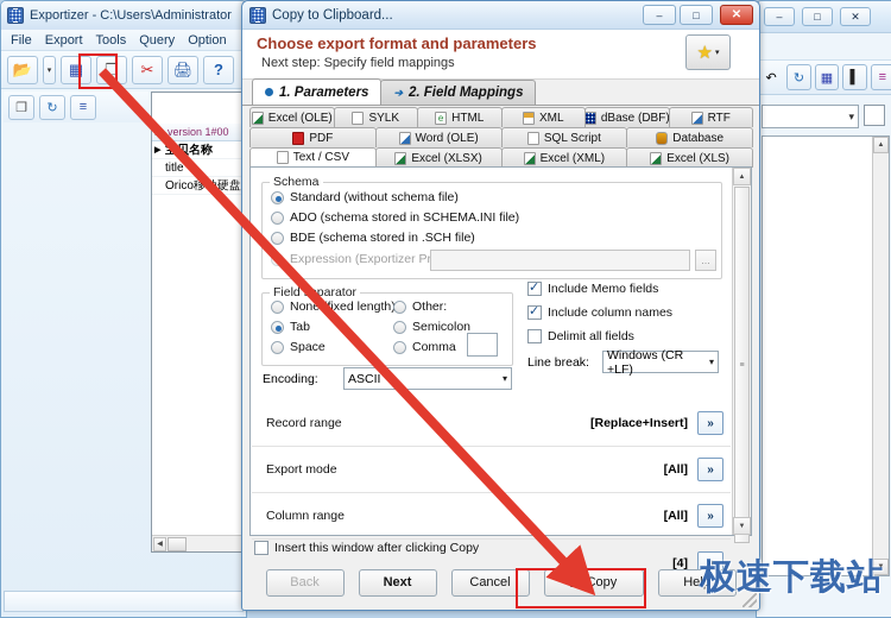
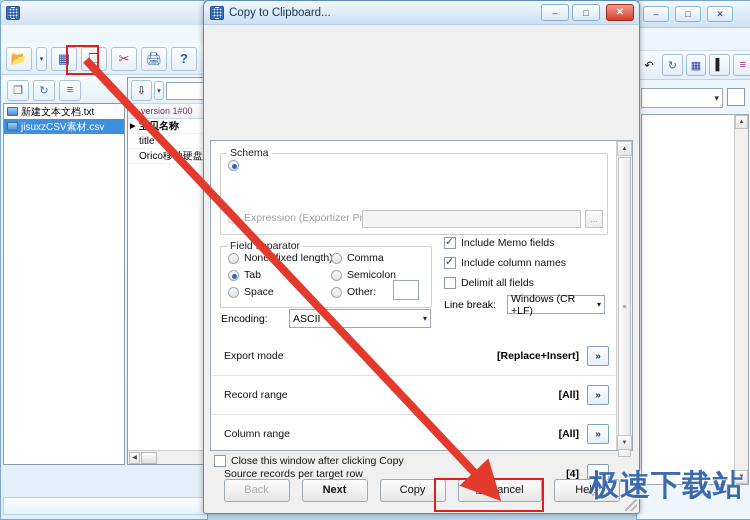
  –
  □
  ✕
  ↶
  ↻
  ▦
  ▌
  ≡
  ▾
- Exportizer - C:\Users\Administrator
- File
- Export
- Tools
- Query
- Option
  📂
  ▦
  ❐
  ✂
  🖨
  ?
  ❐
  ↻
  ≡
+ 新建文本文档.txt
+ jisuxzCSV素材.csv
+ ⇩
  version 1#00
  title
  Orico移硬盘
  Copy to Clipboard...
  –
  □
  ✕
- Choose export format and parameters
- Next step: Specify field mappings
- ★
- 1. Parameters
- ➔
- 2. Field Mappings
- Excel (OLE)
- SYLK
- e
- HTML
- XML
- dBase (DBF)
- RTF
- PDF
- Word (OLE)
- SQL Script
- Database
- Text / CSV
- Excel (XLSX)
- Excel (XML)
- Excel (XLS)
  Schema
- Standard (without schema file)
- ADO (schema stored in SCHEMA.INI file)
- BDE (schema stored in .SCH file)
  Expression (Exportizer P
  ...
  Fieldparator
  Noneixed length
  Tab
  Space
- Other:
+ Comma
  Semicolon
- Comma
+ Other:
  Encoding:
  ASCII
  ▾
  Include Memo fields
  Include column names
  Delimit all fields
  Line break:
  Windows (CR +LF)
  ▾
- Record range
+ Export mode
  [Replace+Insert]
  »
- Export mode
+ Record range
  [All]
  »
  Column range
  [All]
  »
+ Source records per target row
  [4]
  »
- Insert this window after clicking Copy
+ Close this window after clicking Copy
  Back
  Next
- Cancel
+ Copy
  ❐
- Copy
+ Cancel
  Help
  极速下载站
